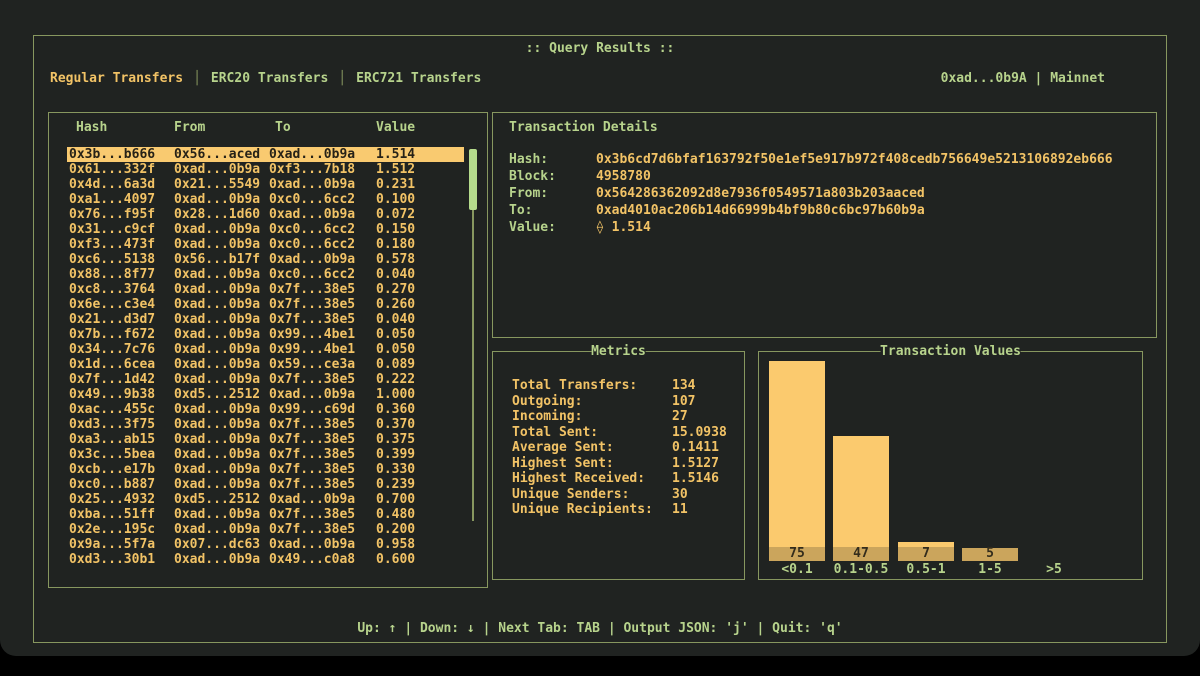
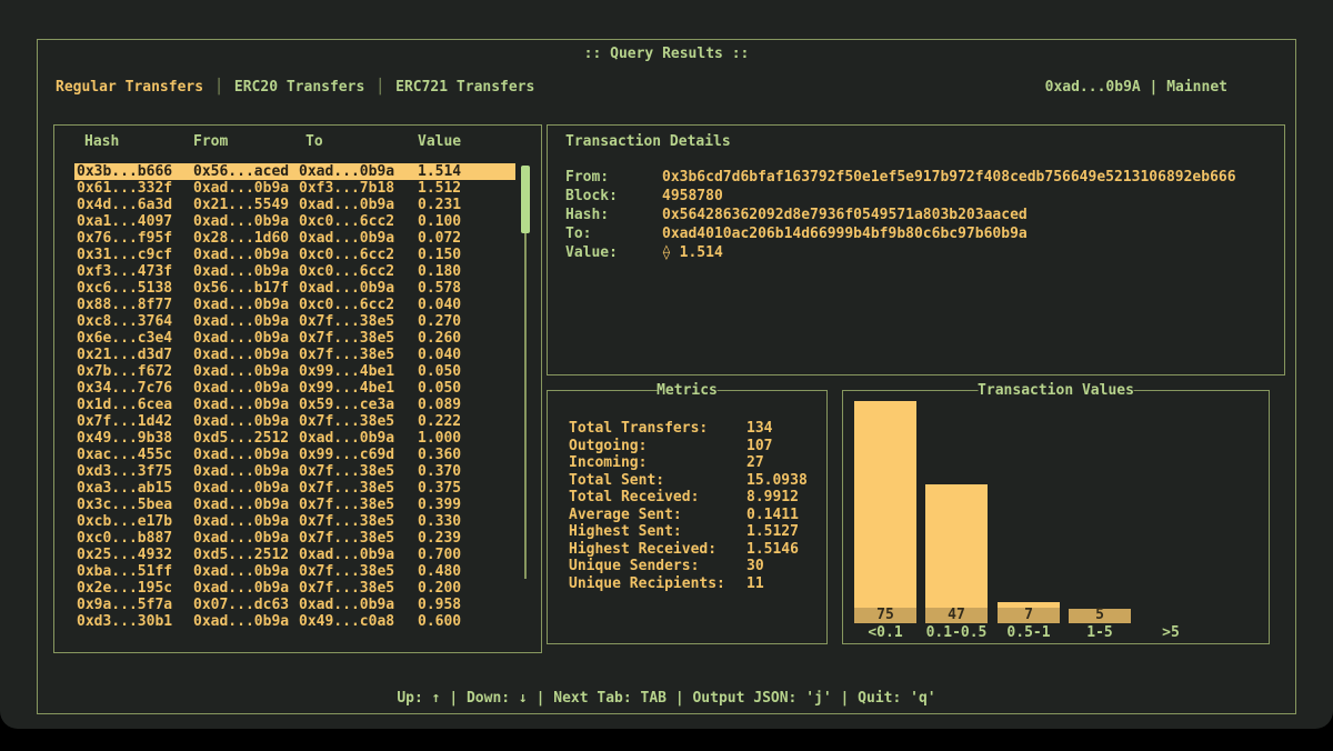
  :: Query Results ::
  Regular Transfers │ ERC20 Transfers │ ERC721 Transfers
  0xad...0b9A | Mainnet
  Hash
  From
  To
  Value
  0x3b...b666
  0x56...aced
  0xad...0b9a
  1.514
  0x61...332f
  0xad...0b9a
  0xf3...7b18
  1.512
  0x4d...6a3d
  0x21...5549
  0xad...0b9a
  0.231
  0xa1...4097
  0xad...0b9a
  0xc0...6cc2
  0.100
  0x76...f95f
  0x28...1d60
  0xad...0b9a
  0.072
  0x31...c9cf
  0xad...0b9a
  0xc0...6cc2
  0.150
  0xf3...473f
  0xad...0b9a
  0xc0...6cc2
  0.180
  0xc6...5138
  0x56...b17f
  0xad...0b9a
  0.578
  0x88...8f77
  0xad...0b9a
  0xc0...6cc2
  0.040
  0xc8...3764
  0xad...0b9a
  0x7f...38e5
  0.270
  0x6e...c3e4
  0xad...0b9a
  0x7f...38e5
  0.260
  0x21...d3d7
  0xad...0b9a
  0x7f...38e5
  0.040
  0x7b...f672
  0xad...0b9a
  0x99...4be1
  0.050
  0x34...7c76
  0xad...0b9a
  0x99...4be1
  0.050
  0x1d...6cea
  0xad...0b9a
  0x59...ce3a
  0.089
  0x7f...1d42
  0xad...0b9a
  0x7f...38e5
  0.222
  0x49...9b38
  0xd5...2512
  0xad...0b9a
  1.000
  0xac...455c
  0xad...0b9a
  0x99...c69d
  0.360
  0xd3...3f75
  0xad...0b9a
  0x7f...38e5
  0.370
  0xa3...ab15
  0xad...0b9a
  0x7f...38e5
  0.375
  0x3c...5bea
  0xad...0b9a
  0x7f...38e5
  0.399
  0xcb...e17b
  0xad...0b9a
  0x7f...38e5
  0.330
  0xc0...b887
  0xad...0b9a
  0x7f...38e5
  0.239
  0x25...4932
  0xd5...2512
  0xad...0b9a
  0.700
  0xba...51ff
  0xad...0b9a
  0x7f...38e5
  0.480
  0x2e...195c
  0xad...0b9a
  0x7f...38e5
  0.200
  0x9a...5f7a
  0x07...dc63
  0xad...0b9a
  0.958
  0xd3...30b1
  0xad...0b9a
  0x49...c0a8
  0.600
  Transaction Details
- Hash:
+ From:
  0x3b6cd7d6bfaf163792f50e1ef5e917b972f408cedb756649e5213106892eb666
  Block:
  4958780
- From:
+ Hash:
  0x564286362092d8e7936f0549571a803b203aaced
  To:
  0xad4010ac206b14d66999b4bf9b80c6bc97b60b9a
  Value:
  ⟠ 1.514
  Metrics
  Total Transfers:
  134
  Outgoing:
  107
  Incoming:
  27
  Total Sent:
  15.0938
+ Total Received:
+ 8.9912
  Average Sent:
  0.1411
  Highest Sent:
  1.5127
  Highest Received:
  1.5146
  Unique Senders:
  30
  Unique Recipients:
  11
  Transaction Values
  75
  <0.1
  47
  0.1-0.5
  7
  0.5-1
  5
  1-5
  >5
  Up: ↑ | Down: ↓ | Next Tab: TAB | Output JSON: 'j' | Quit: 'q'
